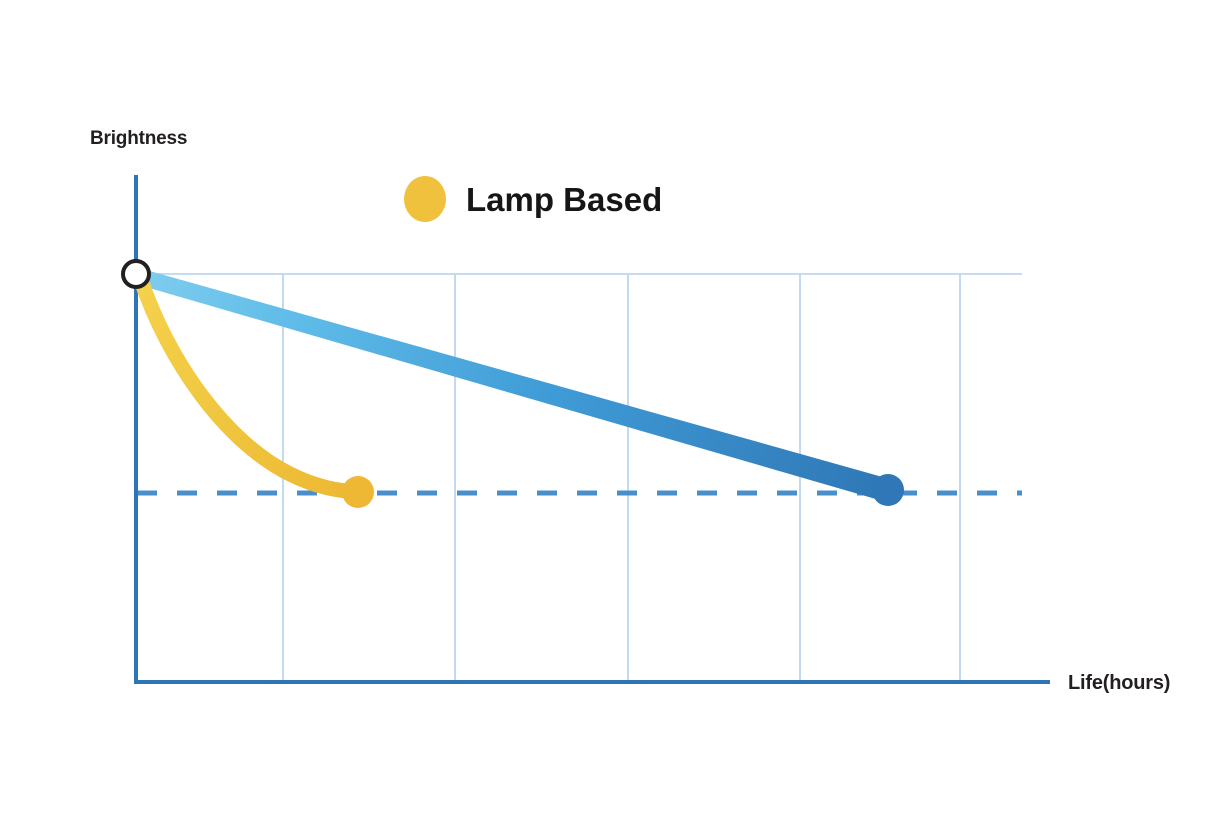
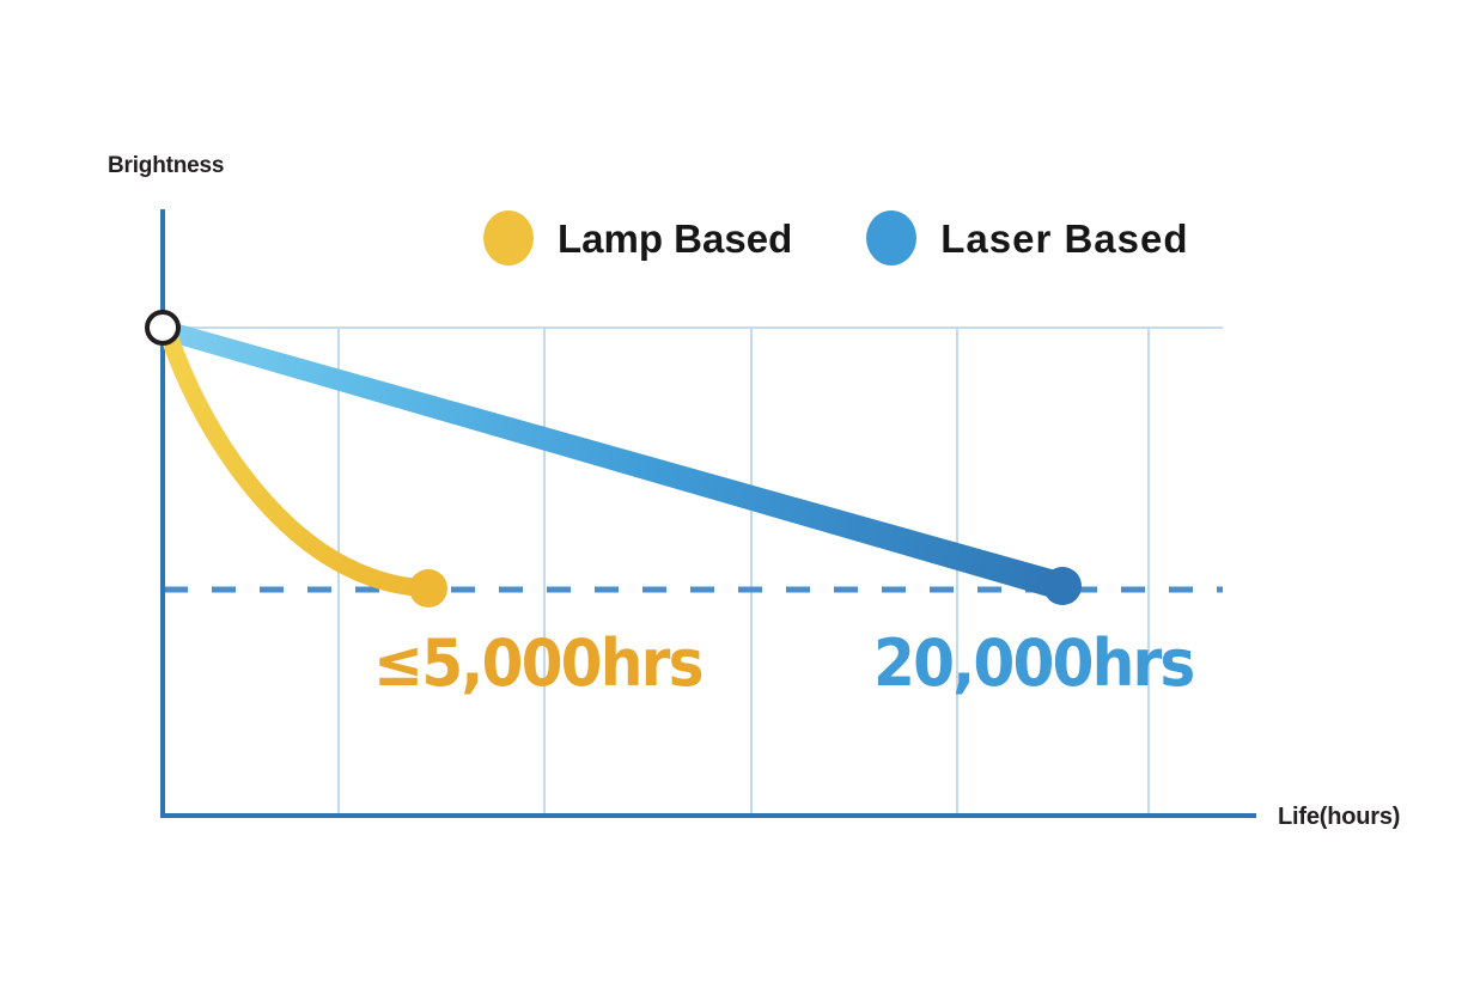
  Brightness
  Life(hours)
  Lamp Based
+ Laser Based
+ ≤5,000hrs
+ 20,000hrs
